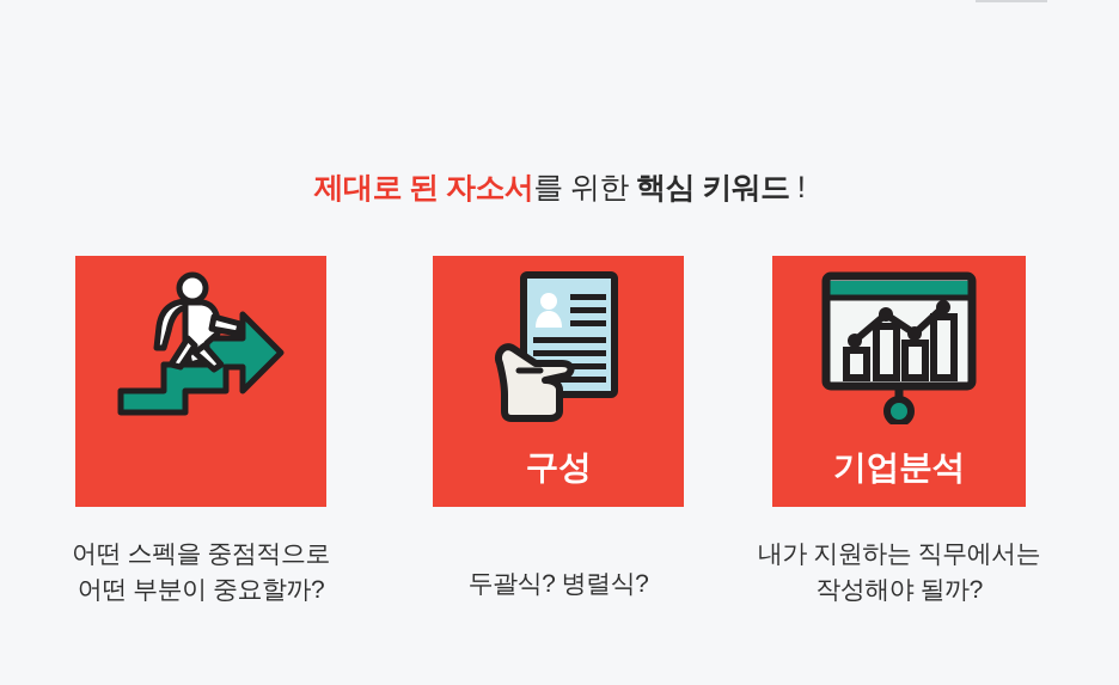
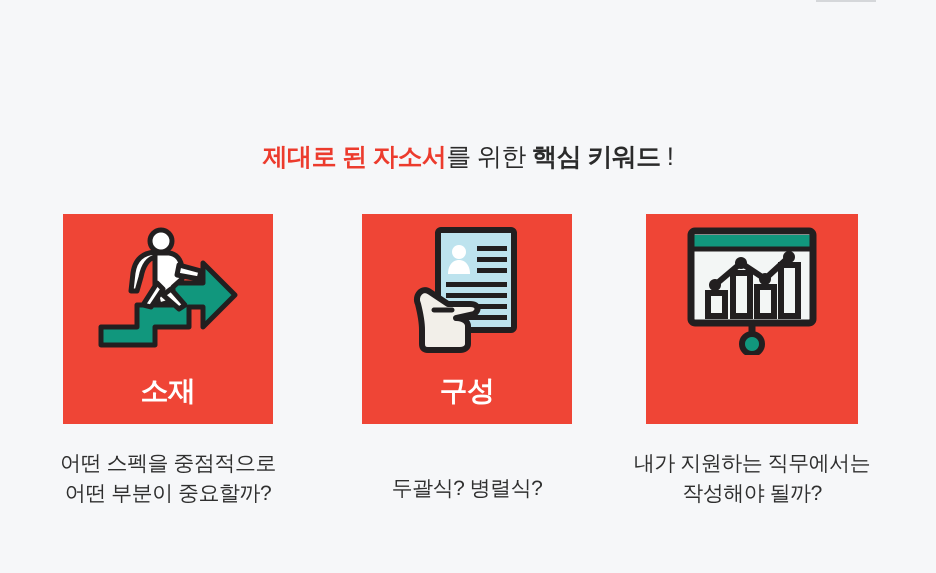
  제대로 된 자소서를 위한 핵심 키워드 !
+ 소재
  구성
- 기업분석
  어떤 스펙을 중점적으로
  어떤 부분이 중요할까?
  두괄식? 병렬식?
  내가 지원하는 직무에서는
  작성해야 될까?
